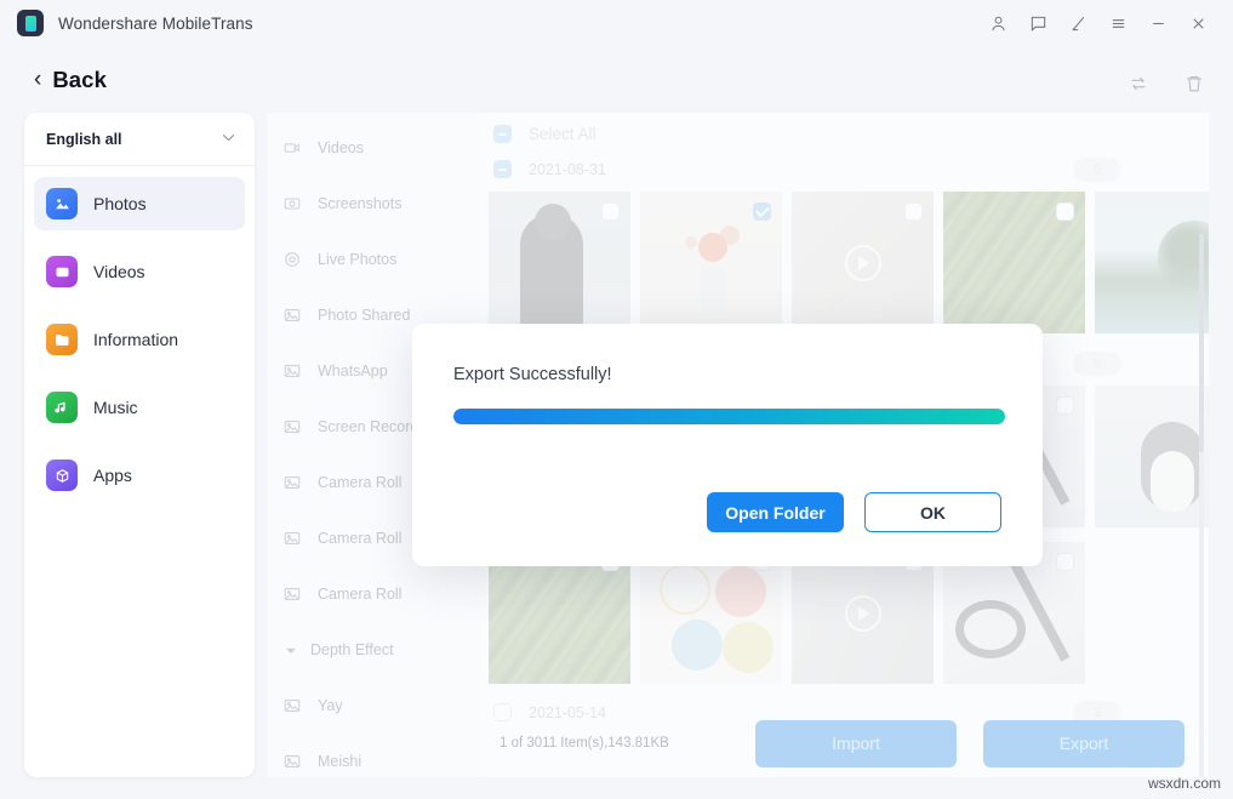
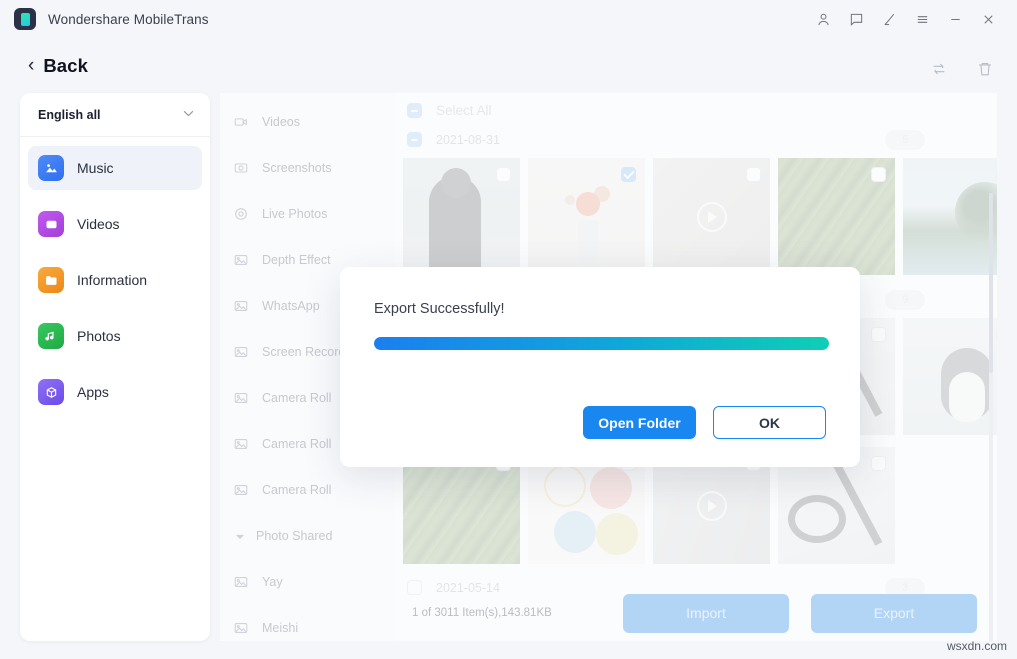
  Wondershare MobileTrans
  ‹
  Back
  English all
- Photos
+ Music
  Videos
  Information
- Music
+ Photos
  Apps
  Videos
  Screenshots
  Live Photos
- Photo Shared
+ Depth Effect
  WhatsApp
  Screen Recor
  Camera Roll
  Camera Roll
  Camera Roll
- Depth Effect
+ Photo Shared
  Yay
  Meishi
  2021-08-31
  2021-05-14
  1 of 3011 Item(s),143.81KB
  Import
  Export
  Export Successfully!
  Open Folder
  OK
  wsxdn.com
